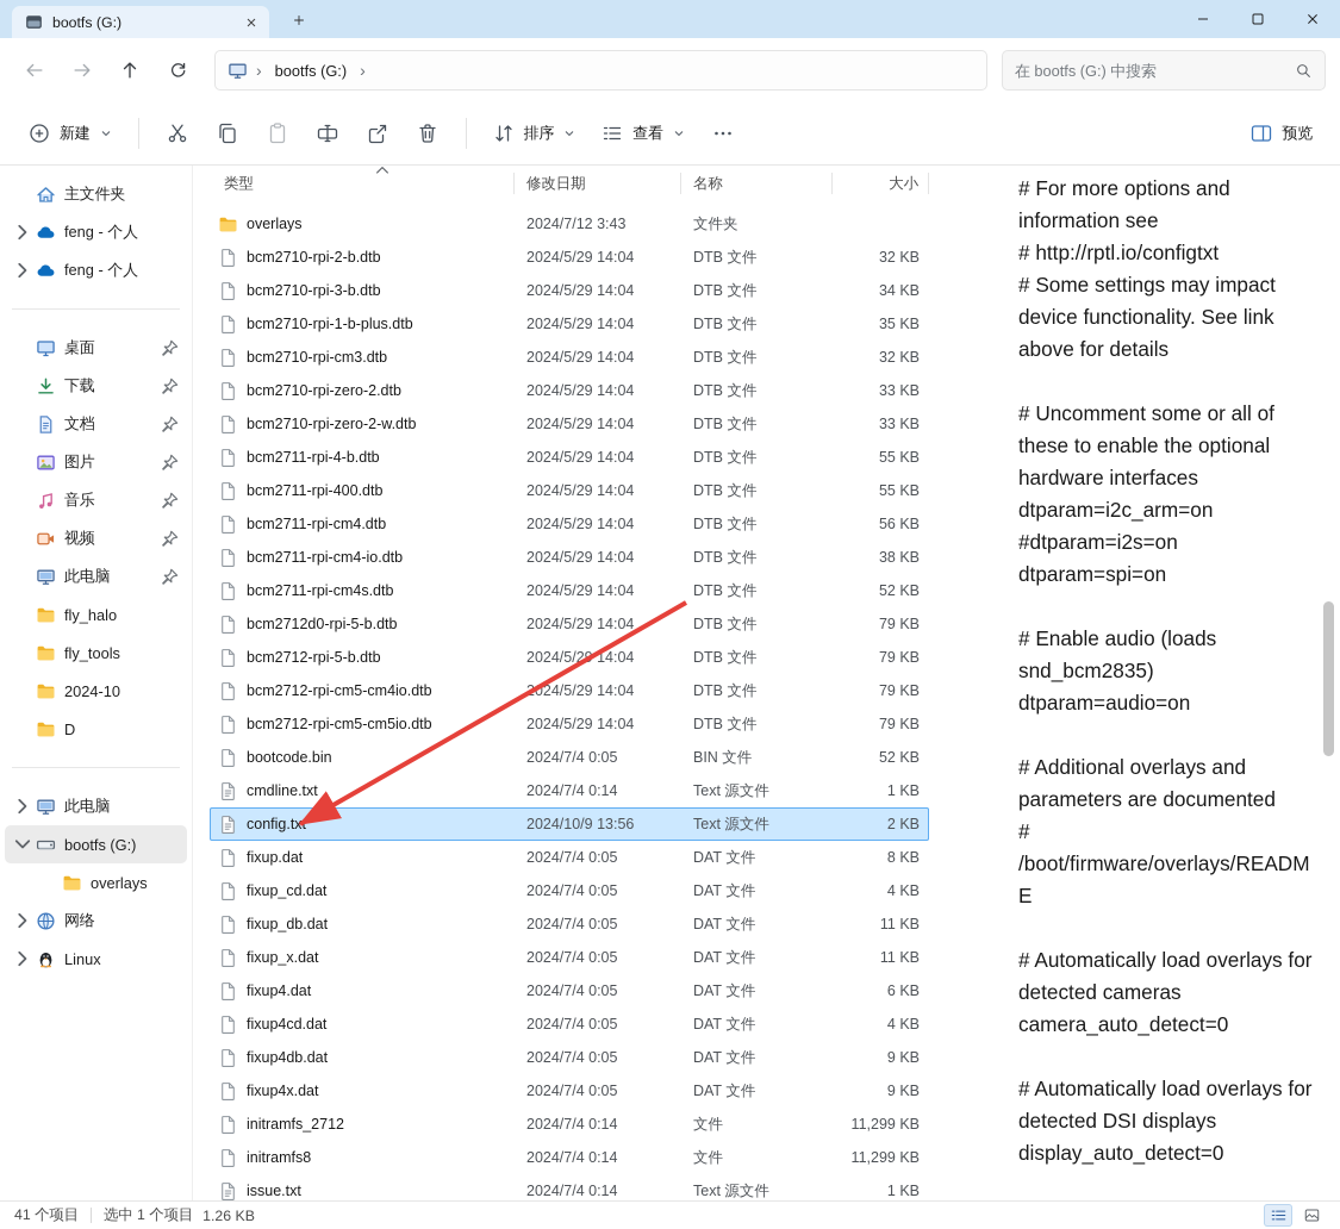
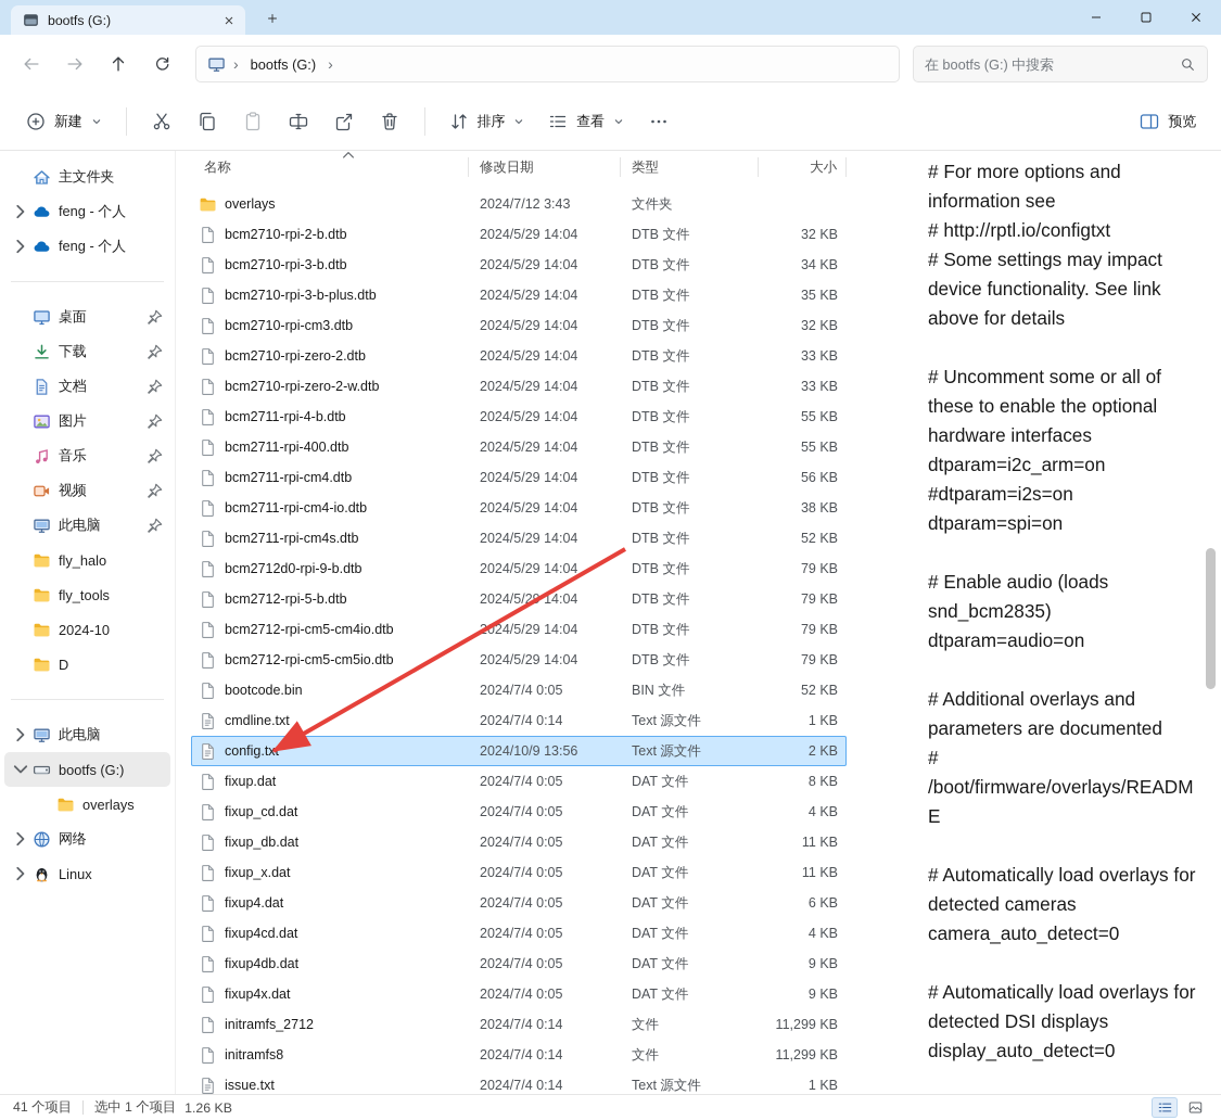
  bootfs (G:)
  ›
  bootfs (G:)
  ›
  在 bootfs (G:) 中搜索
  新建
  排序
  查看
  预览
  主文件夹
  feng - 个人
  feng - 个人
  桌面
  下载
  文档
  图片
  音乐
  视频
  此电脑
  fly_halo
  fly_tools
  2024-10
  D
  此电脑
  bootfs (G:)
  overlays
  网络
  Linux
- 类型
+ 名称
  修改日期
- 名称
+ 类型
  大小
  overlays
  2024/7/12 3:43
  文件夹
  bcm2710-rpi-2-b.dtb
  2024/5/29 14:04
  DTB 文件
  32 KB
  bcm2710-rpi-3-b.dtb
  2024/5/29 14:04
  DTB 文件
  34 KB
- bcm2710-rpi-1-b-plus.dtb
+ bcm2710-rpi-3-b-plus.dtb
  2024/5/29 14:04
  DTB 文件
  35 KB
  bcm2710-rpi-cm3.dtb
  2024/5/29 14:04
  DTB 文件
  32 KB
  bcm2710-rpi-zero-2.dtb
  2024/5/29 14:04
  DTB 文件
  33 KB
  bcm2710-rpi-zero-2-w.dtb
  2024/5/29 14:04
  DTB 文件
  33 KB
  bcm2711-rpi-4-b.dtb
  2024/5/29 14:04
  DTB 文件
  55 KB
  bcm2711-rpi-400.dtb
  2024/5/29 14:04
  DTB 文件
  55 KB
  bcm2711-rpi-cm4.dtb
  2024/5/29 14:04
  DTB 文件
  56 KB
  bcm2711-rpi-cm4-io.dtb
  2024/5/29 14:04
  DTB 文件
  38 KB
  bcm2711-rpi-cm4s.dtb
  2024/5/29 14:04
  DTB 文件
  52 KB
- bcm2712d0-rpi-5-b.dtb
+ bcm2712d0-rpi-9-b.dtb
  2024/5/29 14:04
  DTB 文件
  79 KB
  bcm2712-rpi-5-b.dtb
  2024/5/2 14:04
  DTB 文件
  79 KB
  bcm2712-rpi-cm5-cm4io.dtb
  024/5/29 14:04
  DTB 文件
  79 KB
  bcm2712-rpi-cm5-cm5io.dtb
  2024/5/29 14:04
  DTB 文件
  79 KB
  bootcode.bin
  2024/7/4 0:05
  BIN 文件
  52 KB
  cmdline.txt
  2024/7/4 0:14
  Text 源文件
  1 KB
  config.tx
  2024/10/9 13:56
  Text 源文件
  2 KB
  fixup.dat
  2024/7/4 0:05
  DAT 文件
  8 KB
  fixup_cd.dat
  2024/7/4 0:05
  DAT 文件
  4 KB
  fixup_db.dat
  2024/7/4 0:05
  DAT 文件
  11 KB
  fixup_x.dat
  2024/7/4 0:05
  DAT 文件
  11 KB
  fixup4.dat
  2024/7/4 0:05
  DAT 文件
  6 KB
  fixup4cd.dat
  2024/7/4 0:05
  DAT 文件
  4 KB
  fixup4db.dat
  2024/7/4 0:05
  DAT 文件
  9 KB
  fixup4x.dat
  2024/7/4 0:05
  DAT 文件
  9 KB
  initramfs_2712
  2024/7/4 0:14
  文件
  11,299 KB
  initramfs8
  2024/7/4 0:14
  文件
  11,299 KB
  issue.txt
  2024/7/4 0:14
  Text 源文件
  1 KB
  # For more options and information see
  # http://rptl.io/configtxt
  # Some settings may impact device functionality. See link above for details
  # Uncomment some or all of these to enable the optional hardware interfaces
  dtparam=i2c_arm=on
  #dtparam=i2s=on
  dtparam=spi=on
  # Enable audio (loads snd_bcm2835)
  dtparam=audio=on
  # Additional overlays and parameters are documented
  # /boot/firmware/overlays/README
  # Automatically load overlays for detected cameras
  camera_auto_detect=0
  # Automatically load overlays for detected DSI displays
  display_auto_detect=0
  41 个项目
  选中 1 个项目
  1.26 KB
